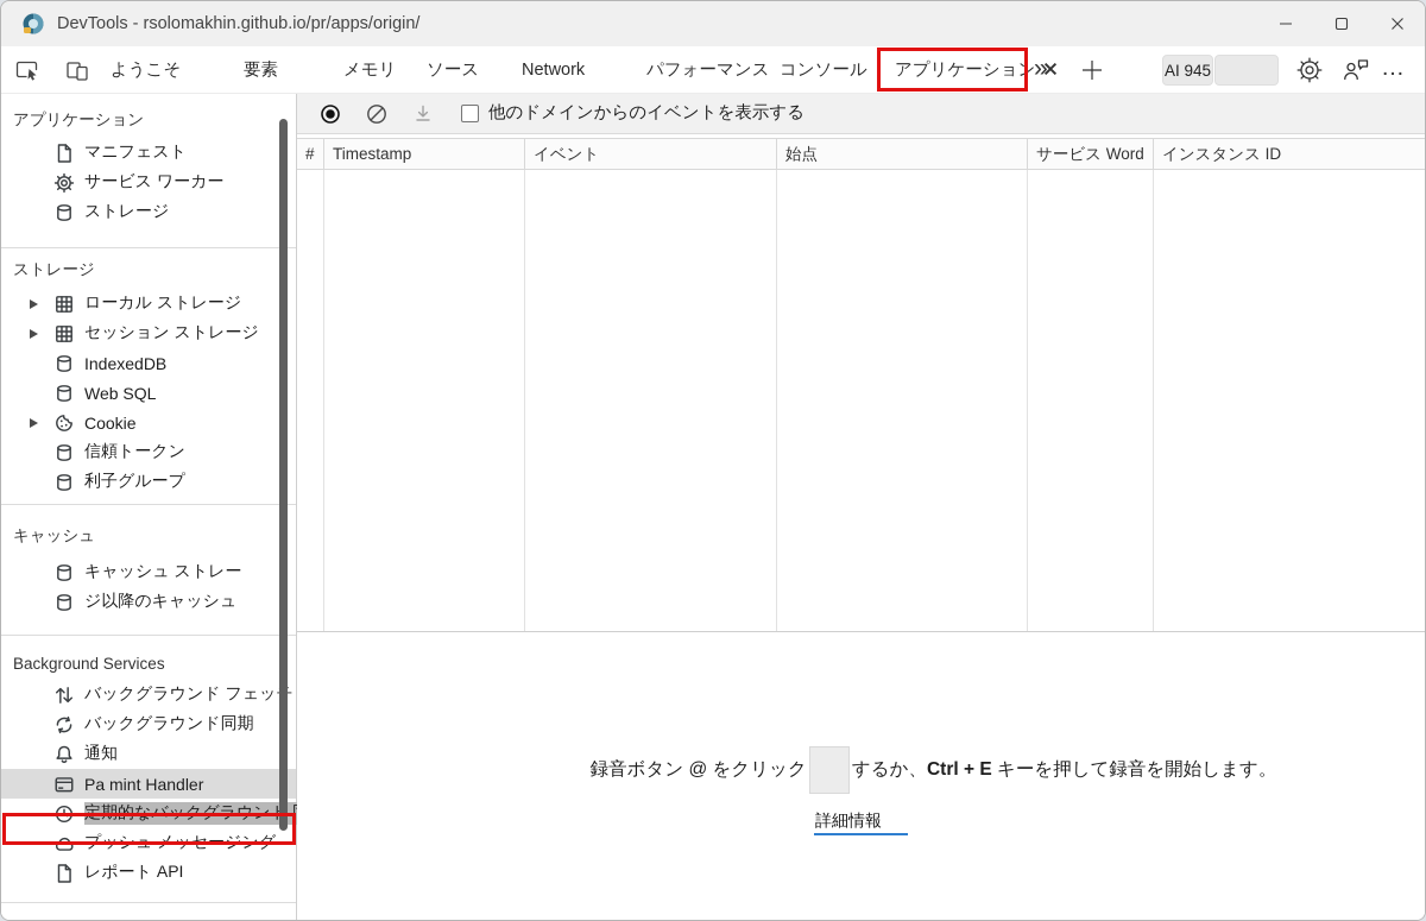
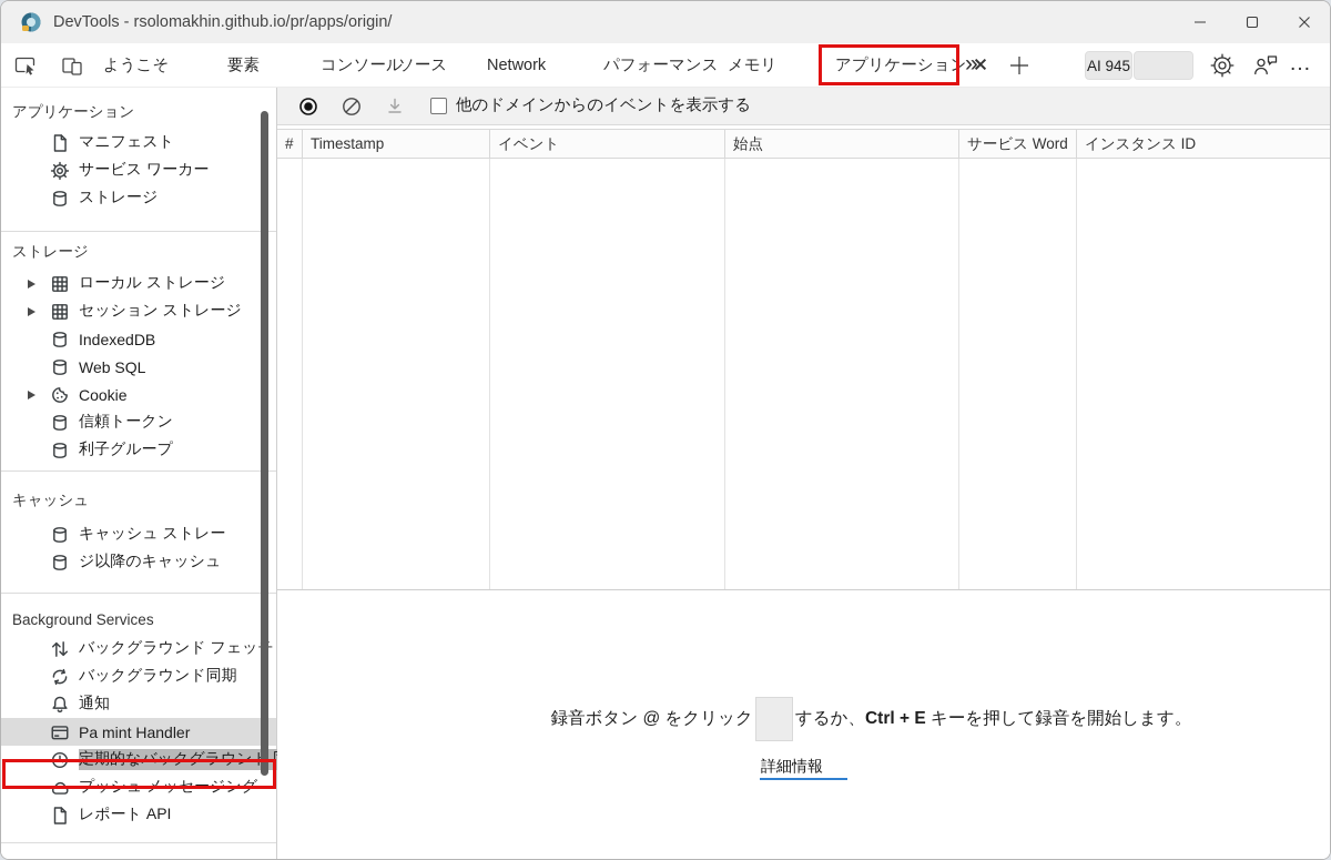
  DevTools - rsolomakhin.github.io/pr/apps/origin/
  ようこそ
  要素
- メモリ
+ コンソール
  ソース
  Network
  パフォーマンス
- コンソール
+ メモリ
  アプリケーション
  »
  AI 945
  …
  アプリケーション
  マニフェスト
  サービス ワーカー
  ストレージ
  ストレージ
  ローカル ストレージ
  セッション ストレージ
  IndexedDB
  Web SQL
  Cookie
  信頼トークン
  利子グループ
  キャッシュ
  キャッシュ ストレー
  ジ以降のキャッシュ
  Background Services
  バックグラウンド フェッ
  バックグラウンド同期
  通知
  Pa mint Handler
  定期的なバックグラウン
  プッシュ メッセージング
  レポート API
  他のドメインからのイベントを表示する
  #
  Timestamp
  イベント
  始点
  サービス Word
  インスタンス ID
  録音ボタン @ をクリック するか、Ctrl + E キーを押して録音を開始します。
  詳細情報
